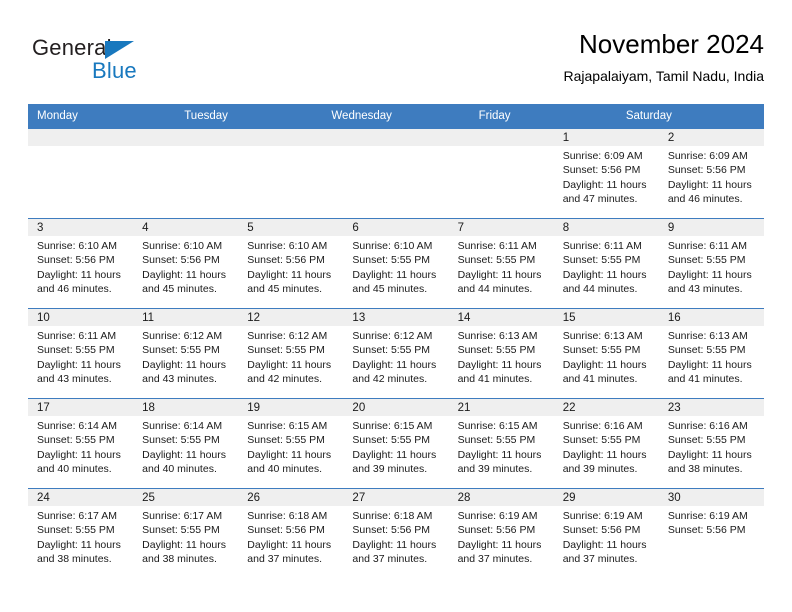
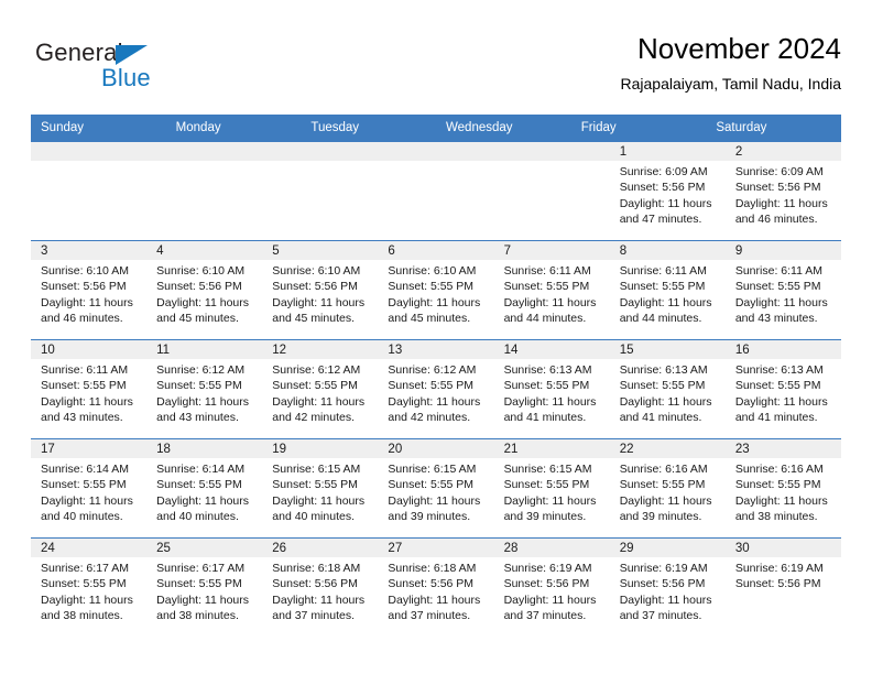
  General
  Blue
  November 2024
  Rajapalaiyam, Tamil Nadu, India
+ Sunday
  Monday
  Tuesday
  Wednesday
  Friday
  Saturday
  1
  Sunrise: 6:09 AM
  Sunset: 5:56 PM
  Daylight: 11 hours and 47 minutes.
  2
  Sunrise: 6:09 AM
  Sunset: 5:56 PM
  Daylight: 11 hours and 46 minutes.
  3
  Sunrise: 6:10 AM
  Sunset: 5:56 PM
  Daylight: 11 hours and 46 minutes.
  4
  Sunrise: 6:10 AM
  Sunset: 5:56 PM
  Daylight: 11 hours and 45 minutes.
  5
  Sunrise: 6:10 AM
  Sunset: 5:56 PM
  Daylight: 11 hours and 45 minutes.
  6
  Sunrise: 6:10 AM
  Sunset: 5:55 PM
  Daylight: 11 hours and 45 minutes.
  7
  Sunrise: 6:11 AM
  Sunset: 5:55 PM
  Daylight: 11 hours and 44 minutes.
  8
  Sunrise: 6:11 AM
  Sunset: 5:55 PM
  Daylight: 11 hours and 44 minutes.
  9
  Sunrise: 6:11 AM
  Sunset: 5:55 PM
  Daylight: 11 hours and 43 minutes.
  10
  Sunrise: 6:11 AM
  Sunset: 5:55 PM
  Daylight: 11 hours and 43 minutes.
  11
  Sunrise: 6:12 AM
  Sunset: 5:55 PM
  Daylight: 11 hours and 43 minutes.
  12
  Sunrise: 6:12 AM
  Sunset: 5:55 PM
  Daylight: 11 hours and 42 minutes.
  13
  Sunrise: 6:12 AM
  Sunset: 5:55 PM
  Daylight: 11 hours and 42 minutes.
  14
  Sunrise: 6:13 AM
  Sunset: 5:55 PM
  Daylight: 11 hours and 41 minutes.
  15
  Sunrise: 6:13 AM
  Sunset: 5:55 PM
  Daylight: 11 hours and 41 minutes.
  16
  Sunrise: 6:13 AM
  Sunset: 5:55 PM
  Daylight: 11 hours and 41 minutes.
  17
  Sunrise: 6:14 AM
  Sunset: 5:55 PM
  Daylight: 11 hours and 40 minutes.
  18
  Sunrise: 6:14 AM
  Sunset: 5:55 PM
  Daylight: 11 hours and 40 minutes.
  19
  Sunrise: 6:15 AM
  Sunset: 5:55 PM
  Daylight: 11 hours and 40 minutes.
  20
  Sunrise: 6:15 AM
  Sunset: 5:55 PM
  Daylight: 11 hours and 39 minutes.
  21
  Sunrise: 6:15 AM
  Sunset: 5:55 PM
  Daylight: 11 hours and 39 minutes.
  22
  Sunrise: 6:16 AM
  Sunset: 5:55 PM
  Daylight: 11 hours and 39 minutes.
  23
  Sunrise: 6:16 AM
  Sunset: 5:55 PM
  Daylight: 11 hours and 38 minutes.
  24
  Sunrise: 6:17 AM
  Sunset: 5:55 PM
  Daylight: 11 hours and 38 minutes.
  25
  Sunrise: 6:17 AM
  Sunset: 5:55 PM
  Daylight: 11 hours and 38 minutes.
  26
  Sunrise: 6:18 AM
  Sunset: 5:56 PM
  Daylight: 11 hours and 37 minutes.
  27
  Sunrise: 6:18 AM
  Sunset: 5:56 PM
  Daylight: 11 hours and 37 minutes.
  28
  Sunrise: 6:19 AM
  Sunset: 5:56 PM
  Daylight: 11 hours and 37 minutes.
  29
  Sunrise: 6:19 AM
  Sunset: 5:56 PM
  Daylight: 11 hours and 37 minutes.
  30
  Sunrise: 6:19 AM
  Sunset: 5:56 PM
